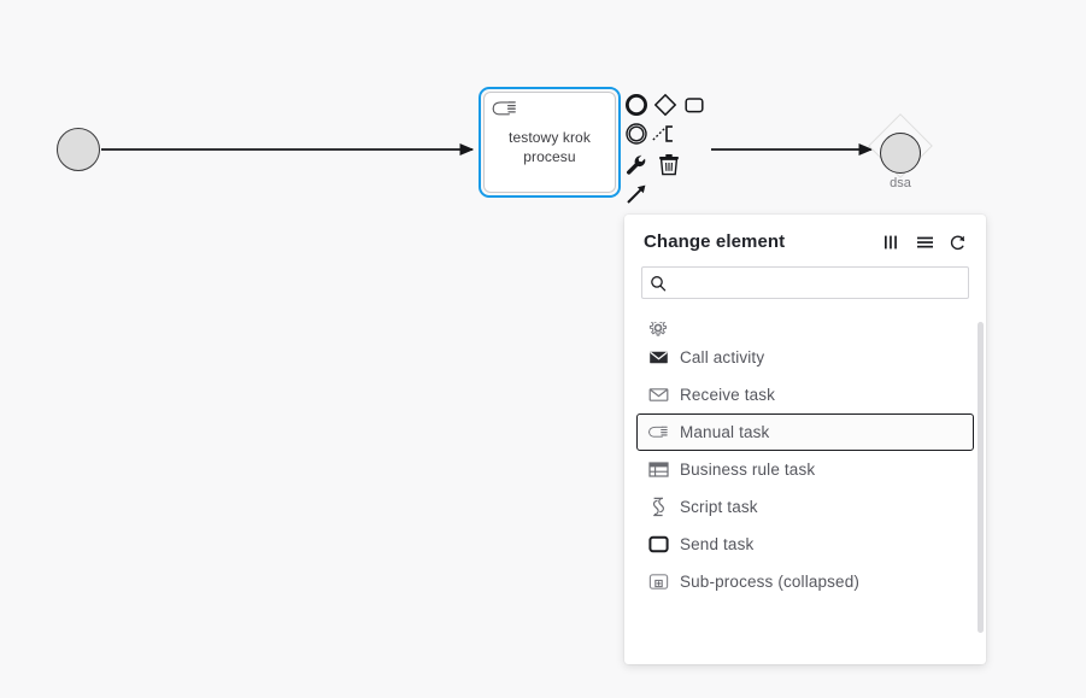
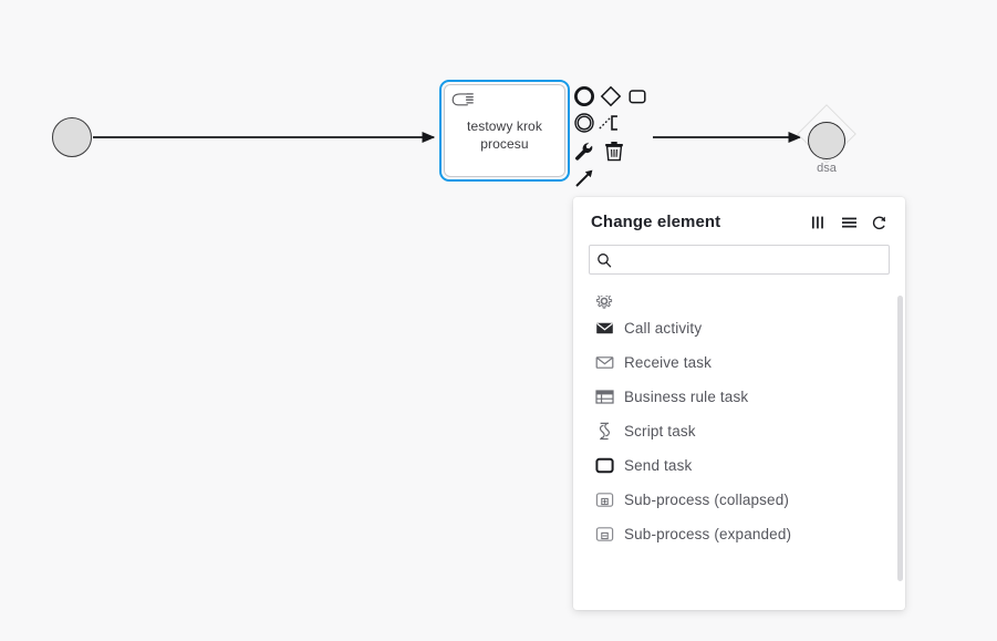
  testowy krok
  procesu
  dsa
  Change element
  Call activity
  Receive task
- Manual task
  Business rule task
  Script task
  Send task
  Sub-process (collapsed)
+ Sub-process (expanded)
